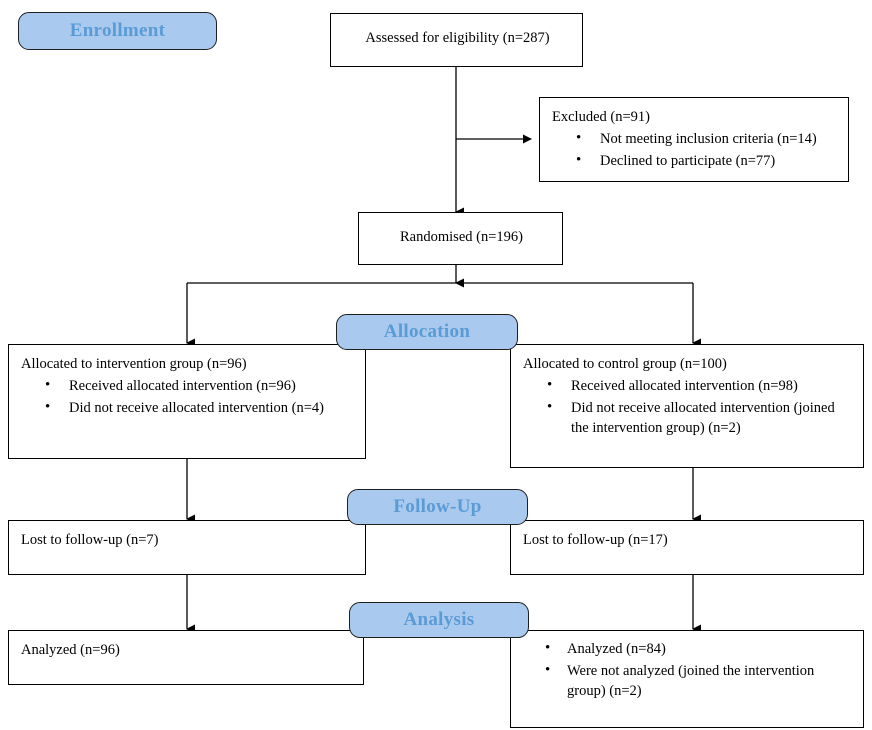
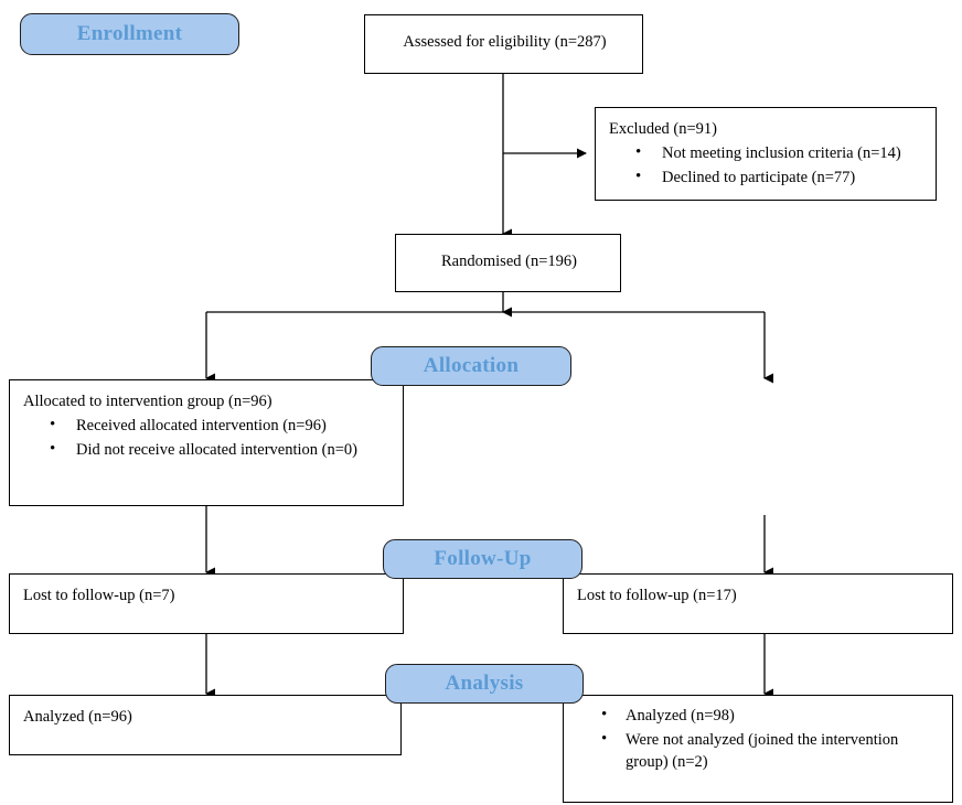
  Enrollment
  Assessed for eligibility (n=287)
  Excluded (n=91)
  Not meeting inclusion criteria (n=14)
  Declined to participate (n=77)
  Randomised (n=196)
  Allocated to intervention group (n=96)
  Received allocated intervention (n=96)
- Did not receive allocated intervention (n=4)
+ Did not receive allocated intervention (n=0)
- Allocated to control group (n=100)
- Received allocated intervention (n=98)
- Did not receive allocated intervention (joined the intervention group) (n=2)
  Allocation
  Lost to follow-up (n=7)
  Lost to follow-up (n=17)
  Follow-Up
  Analyzed (n=96)
- Analyzed (n=84)
+ Analyzed (n=98)
  Were not analyzed (joined the intervention group) (n=2)
  Analysis
